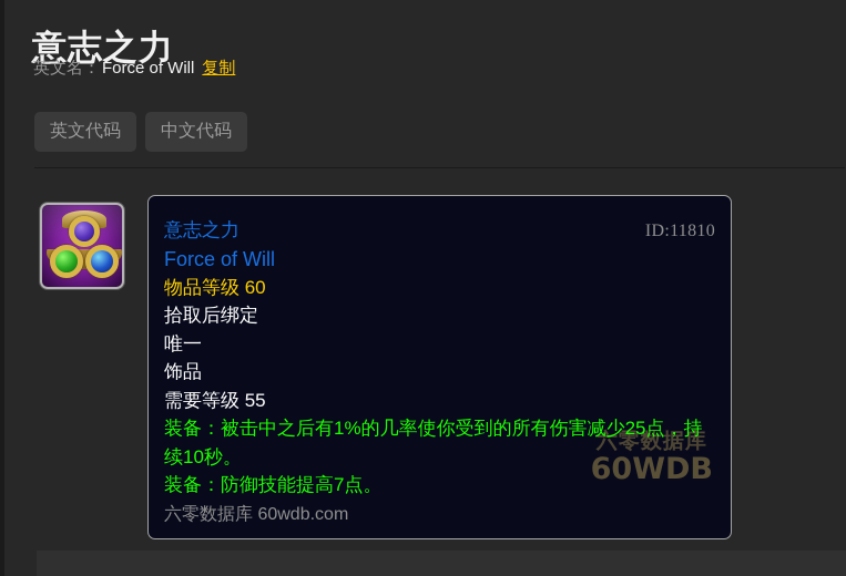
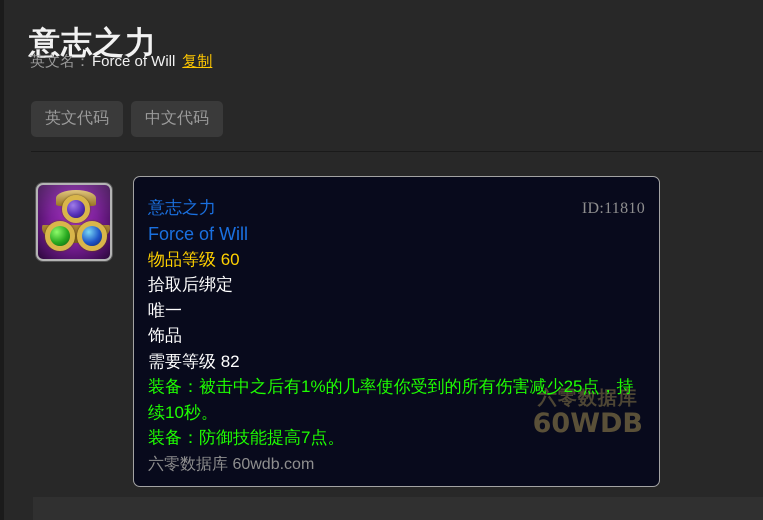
  意志之力
  英文名：Force of Will 复制
  英文代码
  中文代码
  六零数据库
  60WDB
  意志之力
  ID:11810
  Force of Will
  物品等级 60
  拾取后绑定
  唯一
  饰品
- 需要等级 55
+ 需要等级 82
  装备：被击中之后有1%的几率使你受到的所有伤害减少25点，持续10秒。
  装备：防御技能提高7点。
  六零数据库 60wdb.com
